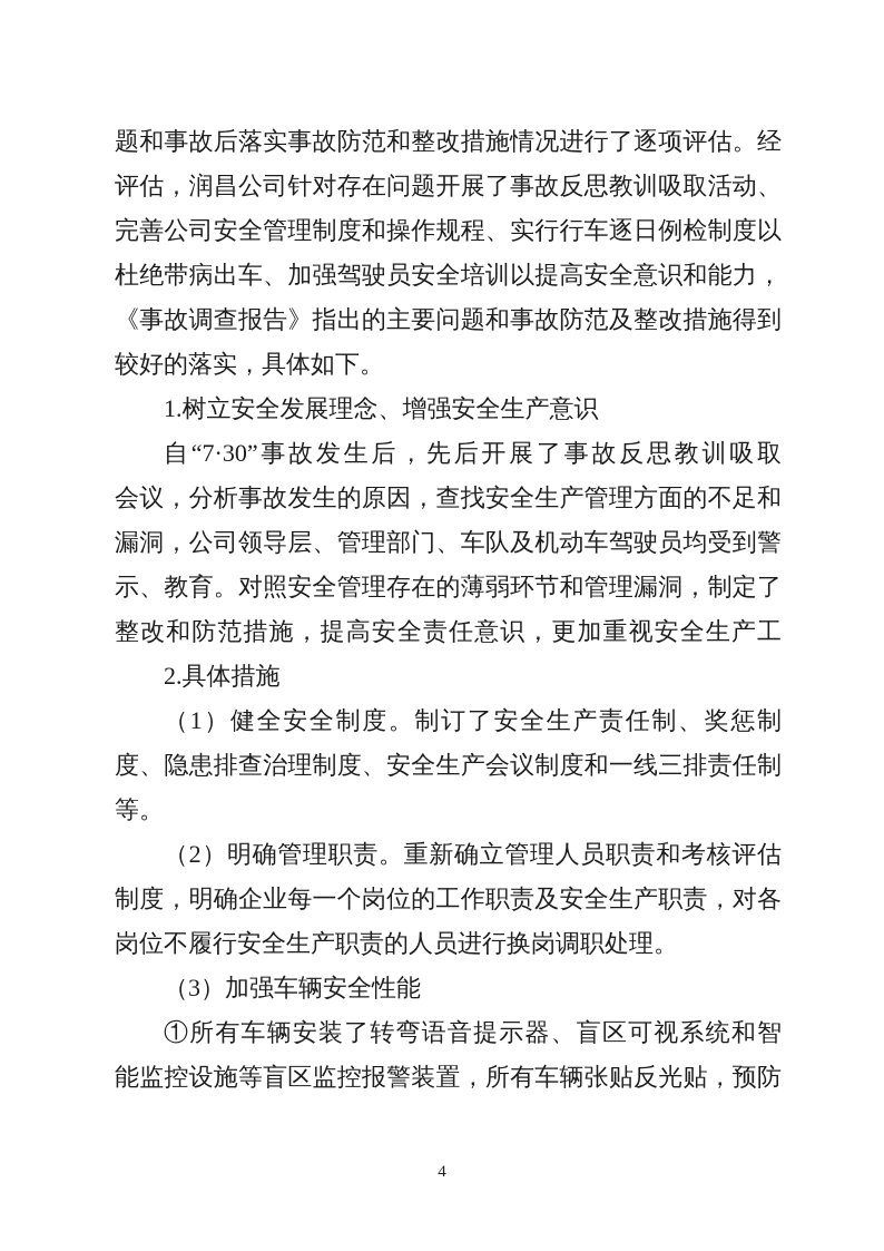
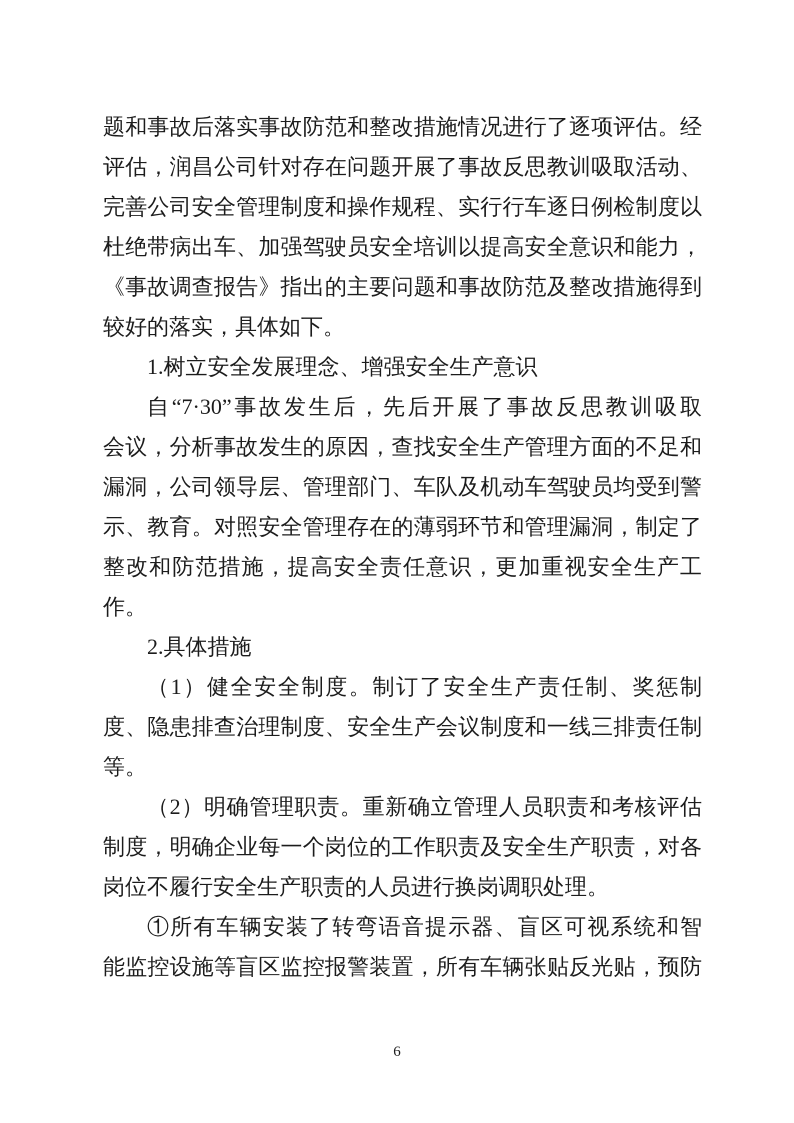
  题和事故后落实事故防范和整改措施情况进行了逐项评估。经
  评估，润昌公司针对存在问题开展了事故反思教训吸取活动、
  完善公司安全管理制度和操作规程、实行行车逐日例检制度以
  杜绝带病出车、加强驾驶员安全培训以提高安全意识和能力，
  《事故调查报告》指出的主要问题和事故防范及整改措施得到
  较好的落实，具体如下。
  1.树立安全发展理念、增强安全生产意识
  自“7·30”事故发生后，先后开展了事故反思教训吸取
  会议，分析事故发生的原因，查找安全生产管理方面的不足和
  漏洞，公司领导层、管理部门、车队及机动车驾驶员均受到警
  示、教育。对照安全管理存在的薄弱环节和管理漏洞，制定了
  整改和防范措施，提高安全责任意识，更加重视安全生产工
+ 作。
  2.具体措施
  （1）健全安全制度。制订了安全生产责任制、奖惩制
  度、隐患排查治理制度、安全生产会议制度和一线三排责任制
  等。
  （2）明确管理职责。重新确立管理人员职责和考核评估
  制度，明确企业每一个岗位的工作职责及安全生产职责，对各
  岗位不履行安全生产职责的人员进行换岗调职处理。
- （3）加强车辆安全性能
  ①所有车辆安装了转弯语音提示器、盲区可视系统和智
  能监控设施等盲区监控报警装置，所有车辆张贴反光贴，预防
- 4
+ 6
